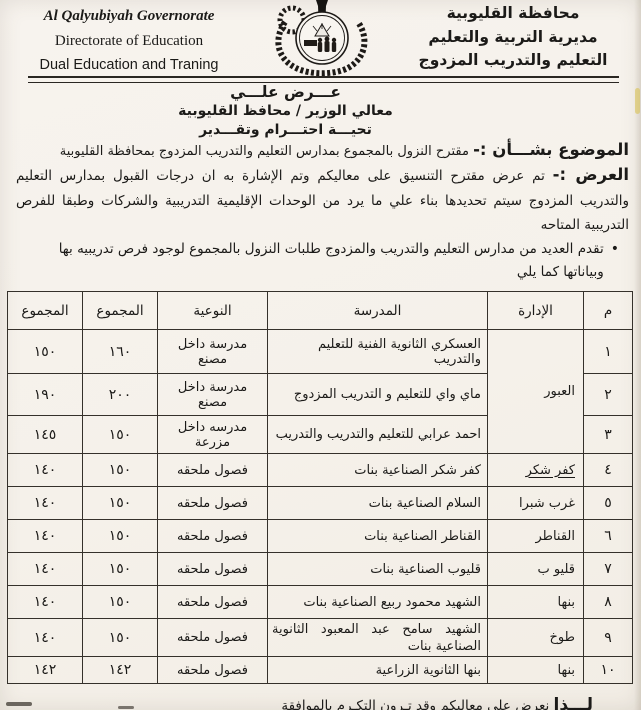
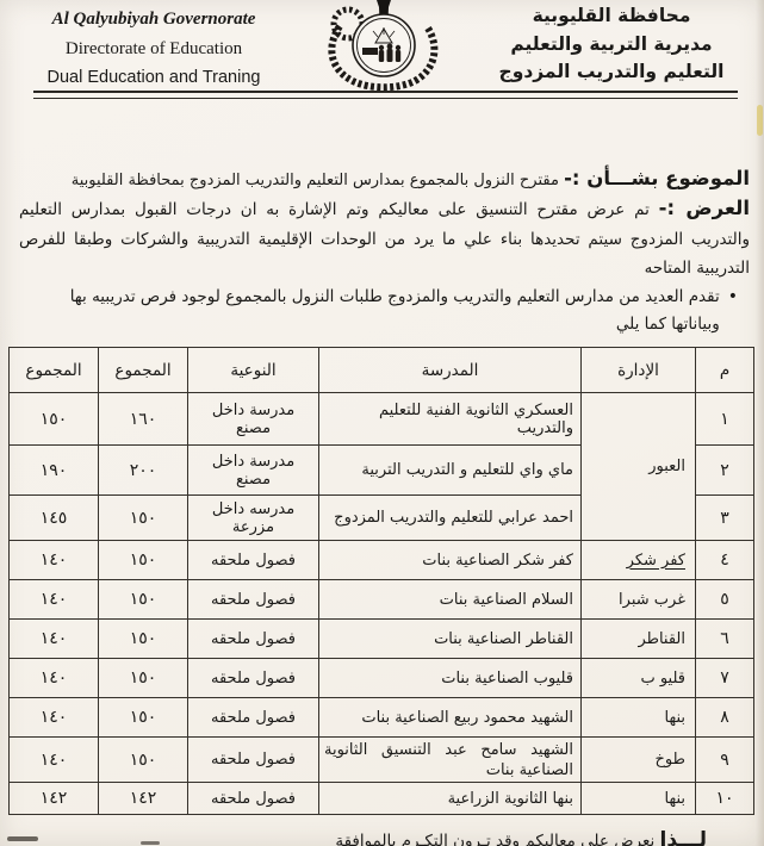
  Al Qalyubiyah Governorate
  Directorate of Education
  Dual Education and Traning
  محافظة القليوبية
  مديرية التربية والتعليم
  التعليم والتدريب المزدوج
- عـــرض علـــي
- معالي الوزير / محافظ القليوبية
- تحيـــة احتـــرام وتقـــدير
  الموضوع بشـــأن :- مقترح النزول بالمجموع بمدارس التعليم والتدريب المزدوج بمحافظة القليوبية
  العرض :- تم عرض مقترح التنسيق على معاليكم وتم الإشارة به ان درجات القبول بمدارس التعليم والتدريب المزدوج سيتم تحديدها بناء علي ما يرد من الوحدات الإقليمية التدريبية والشركات وطبقا للفرص التدريبية المتاحه
  •
  تقدم العديد من مدارس التعليم والتدريب والمزدوج طلبات النزول بالمجموع لوجود فرص تدريبيه بها وبياناتها كما يلي
  م	الإدارة	المدرسة	النوعية	المجموع	المجموع
  ١	العبور	العسكري الثانوية الفنية للتعليم والتدريب	مدرسة داخل مصنع	١٦٠	١٥٠
- ٢	ماي واي للتعليم و التدريب المزدوج	مدرسة داخل مصنع	٢٠٠	١٩٠
+ ٢	ماي واي للتعليم و التدريب التربية	مدرسة داخل مصنع	٢٠٠	١٩٠
- ٣	احمد عرابي للتعليم والتدريب والتدريب	مدرسه داخل مزرعة	١٥٠	١٤٥
+ ٣	احمد عرابي للتعليم والتدريب المزدوج	مدرسه داخل مزرعة	١٥٠	١٤٥
  ٤	كفر شكر	كفر شكر الصناعية بنات	فصول ملحقه	١٥٠	١٤٠
  ٥	غرب شبرا	السلام الصناعية بنات	فصول ملحقه	١٥٠	١٤٠
  ٦	القناطر	القناطر الصناعية بنات	فصول ملحقه	١٥٠	١٤٠
  ٧	قليو ب	قليوب الصناعية بنات	فصول ملحقه	١٥٠	١٤٠
  ٨	بنها	الشهيد محمود ربيع الصناعية بنات	فصول ملحقه	١٥٠	١٤٠
- ٩	طوخ	الشهيد سامح عبد المعبود الثانوية الصناعية بنات	فصول ملحقه	١٥٠	١٤٠
+ ٩	طوخ	الشهيد سامح عبد التنسيق الثانوية الصناعية بنات	فصول ملحقه	١٥٠	١٤٠
  ١٠	بنها	بنها الثانوية الزراعية	فصول ملحقه	١٤٢	١٤٢
  لـــذا نعرض على معاليكم وقد تـرون التكـرم بالموافقة
